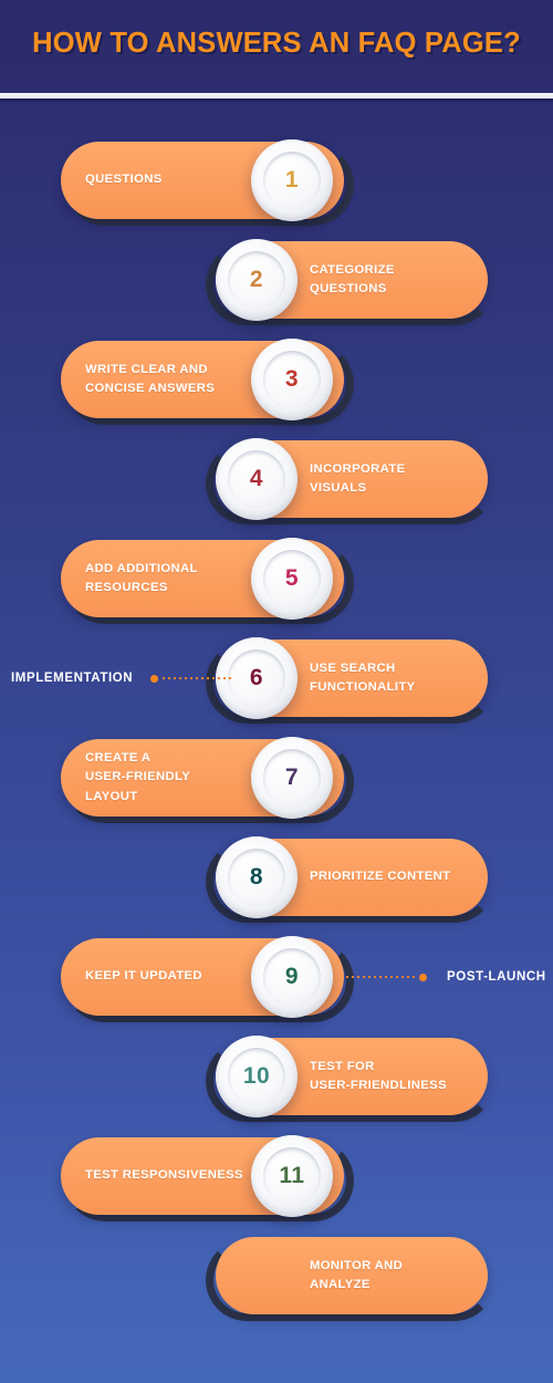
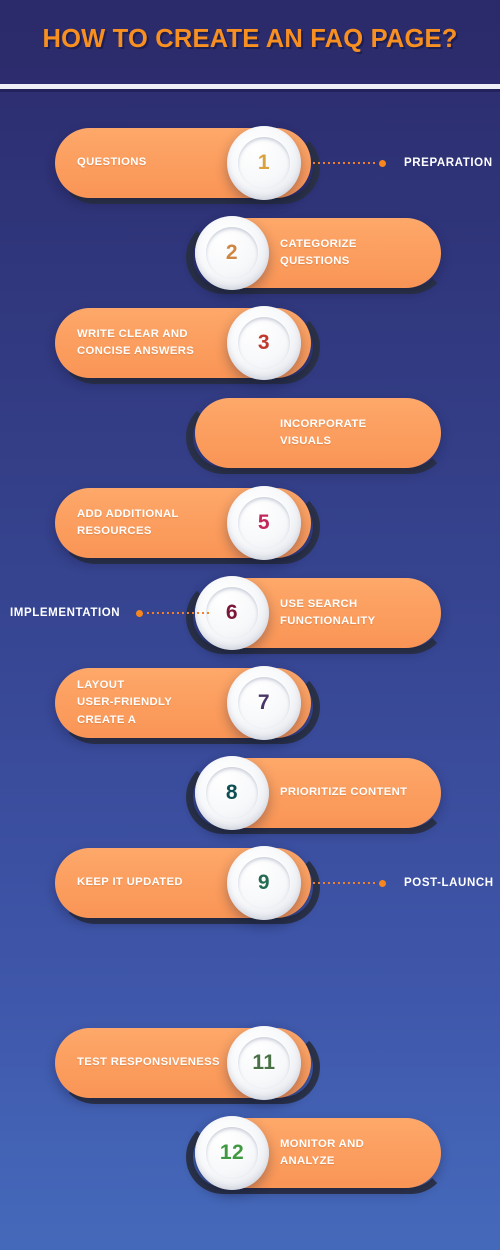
- HOW TO ANSWERS AN FAQ PAGE?
+ HOW TO CREATE AN FAQ PAGE?
  QUESTIONS
  1
+ PREPARATION
  CATEGORIZE
  QUESTIONS
  2
  WRITE CLEAR AND
  CONCISE ANSWERS
  3
  INCORPORATE
  VISUALS
- 4
  ADD ADDITIONAL
  RESOURCES
  5
  USE SEARCH
  FUNCTIONALITY
  6
  IMPLEMENTATION
- CREATE A
+ LAYOUT
  USER-FRIENDLY
- LAYOUT
+ CREATE A
  7
  PRIORITIZE CONTENT
  8
  KEEP IT UPDATED
  9
  POST-LAUNCH
- TEST FOR
- USER-FRIENDLINESS
- 10
  TEST RESPONSIVENESS
  11
  MONITOR AND
  ANALYZE
+ 12
